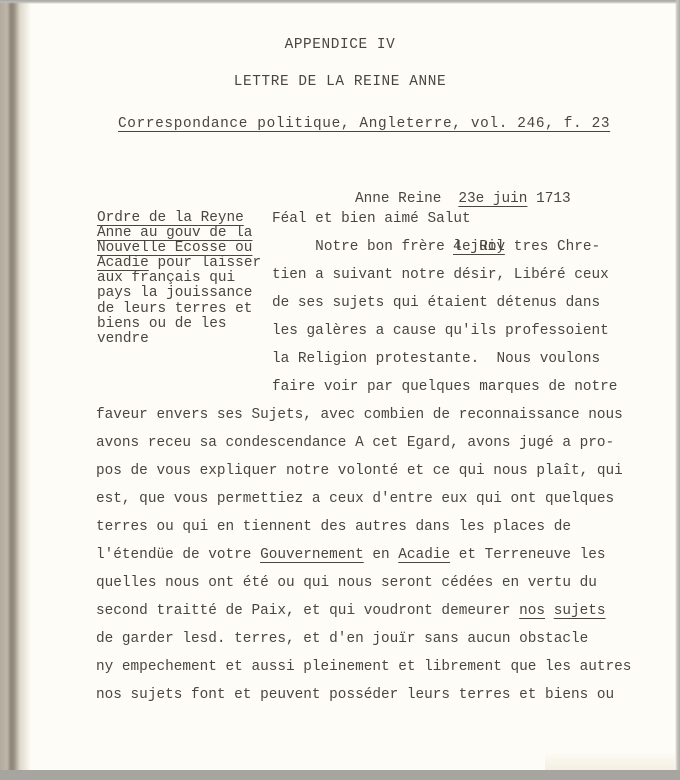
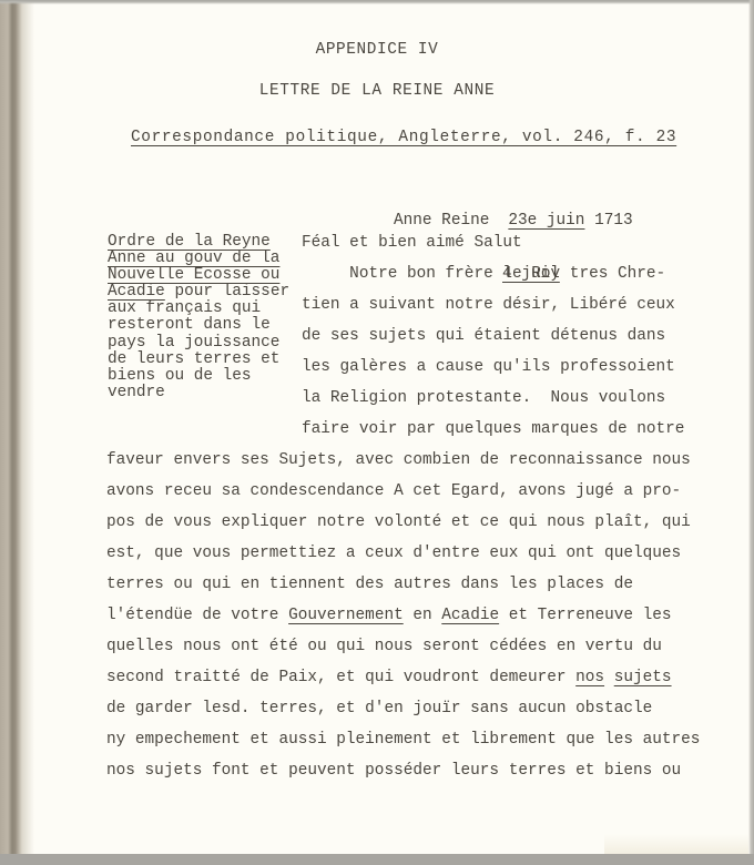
  APPENDICE IV
  LETTRE DE LA REINE ANNE
  Correspondance politique, Angleterre, vol. 246, f. 23
  Anne Reine 23e juin 1713
  4 juil
  Ordre de la Reyne
  Anne au gouv de la
  Nouvelle Ecosse ou
  Acadie pour laisser
  aux français qui
+ resteront dans le
  pays la jouissance
  de leurs terres et
  biens ou de les
  vendre
  Féal et bien aimé Salut
  Notre bon frère le Roy tres Chre-
  tien a suivant notre désir, Libéré ceux
  de ses sujets qui étaient détenus dans
  les galères a cause qu'ils professoient
  la Religion protestante. Nous voulons
  faire voir par quelques marques de notre
  faveur envers ses Sujets, avec combien de reconnaissance nous
  avons receu sa condescendance A cet Egard, avons jugé a pro-
  pos de vous expliquer notre volonté et ce qui nous plaît, qui
  est, que vous permettiez a ceux d'entre eux qui ont quelques
  terres ou qui en tiennent des autres dans les places de
  l'étendüe de votre Gouvernement en Acadie et Terreneuve les
  quelles nous ont été ou qui nous seront cédées en vertu du
  second traitté de Paix, et qui voudront demeurer nos sujets
  de garder lesd. terres, et d'en jouïr sans aucun obstacle
  ny empechement et aussi pleinement et librement que les autres
  nos sujets font et peuvent posséder leurs terres et biens ou
